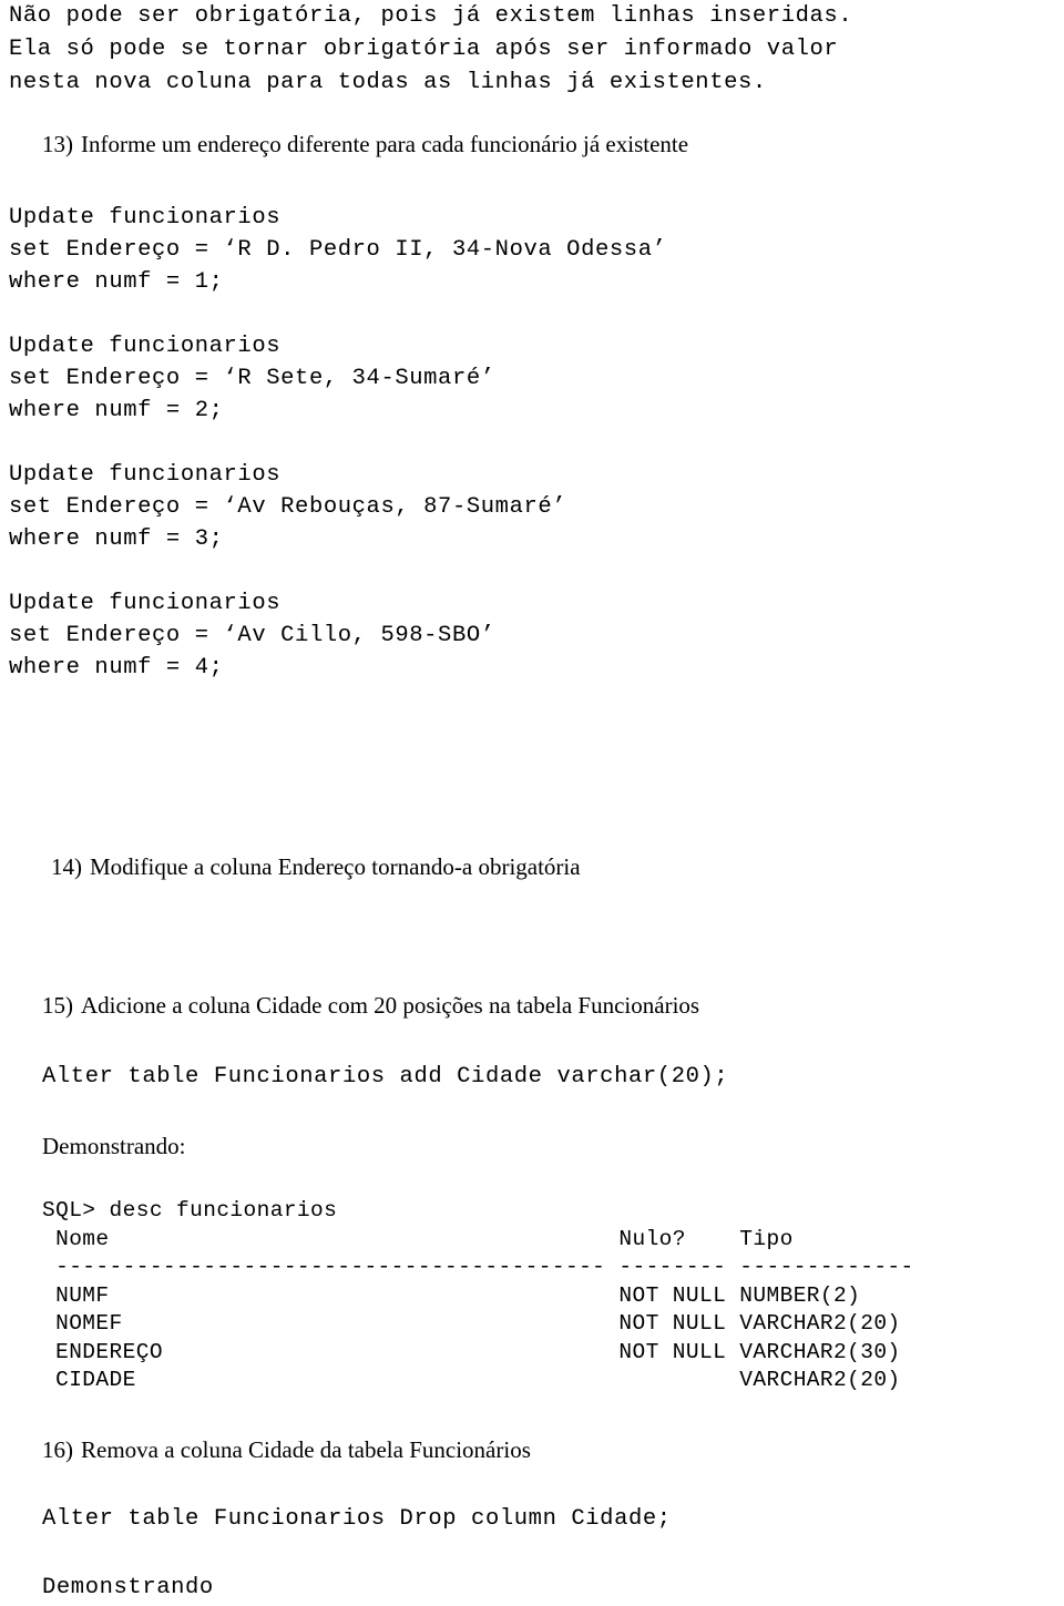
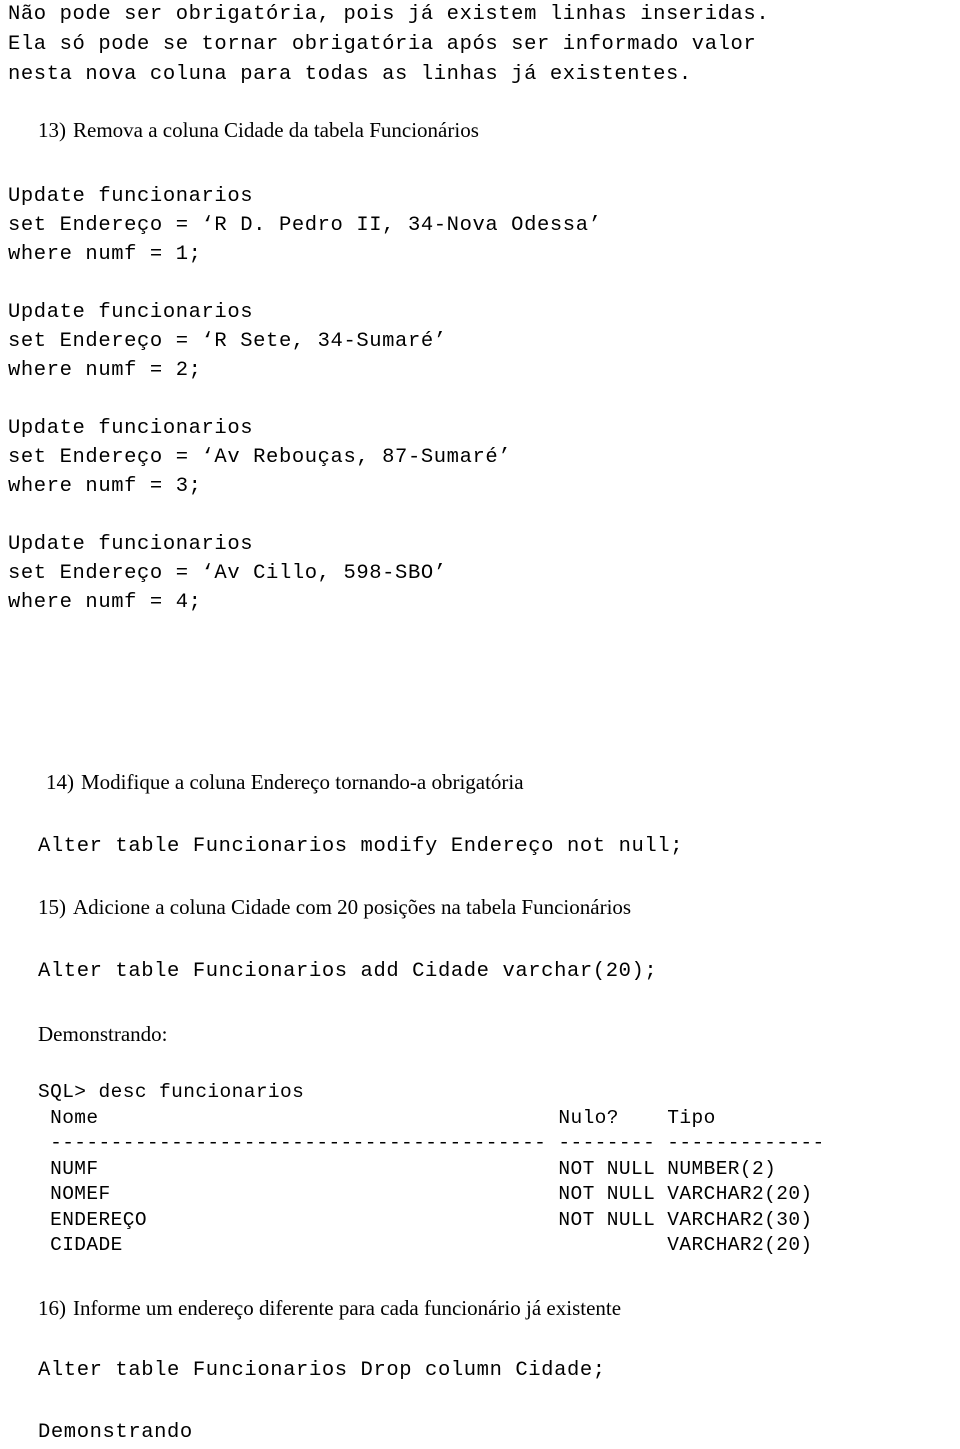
  Não pode ser obrigatória, pois já existem linhas inseridas.
  Ela só pode se tornar obrigatória após ser informado valor
  nesta nova coluna para todas as linhas já existentes.
  13)
- Informe um endereço diferente para cada funcionário já existente
+ Remova a coluna Cidade da tabela Funcionários
  Update funcionarios
  set Endereço = ‘R D. Pedro II, 34-Nova Odessa’
  where numf = 1;
  Update funcionarios
  set Endereço = ‘R Sete, 34-Sumaré’
  where numf = 2;
  Update funcionarios
  set Endereço = ‘Av Rebouças, 87-Sumaré’
  where numf = 3;
  Update funcionarios
  set Endereço = ‘Av Cillo, 598-SBO’
  where numf = 4;
  14)
  Modifique a coluna Endereço tornando-a obrigatória
+ Alter table Funcionarios modify Endereço not null;
  15)
  Adicione a coluna Cidade com 20 posições na tabela Funcionários
  Alter table Funcionarios add Cidade varchar(20);
  Demonstrando:
  SQL> desc funcionarios
  Nome Nulo? Tipo
  ----------------------------------------- -------- -------------
  NUMF NOT NULL NUMBER(2)
  NOMEF NOT NULL VARCHAR2(20)
  ENDEREÇO NOT NULL VARCHAR2(30)
  CIDADE VARCHAR2(20)
  16)
- Remova a coluna Cidade da tabela Funcionários
+ Informe um endereço diferente para cada funcionário já existente
  Alter table Funcionarios Drop column Cidade;
  Demonstrando
